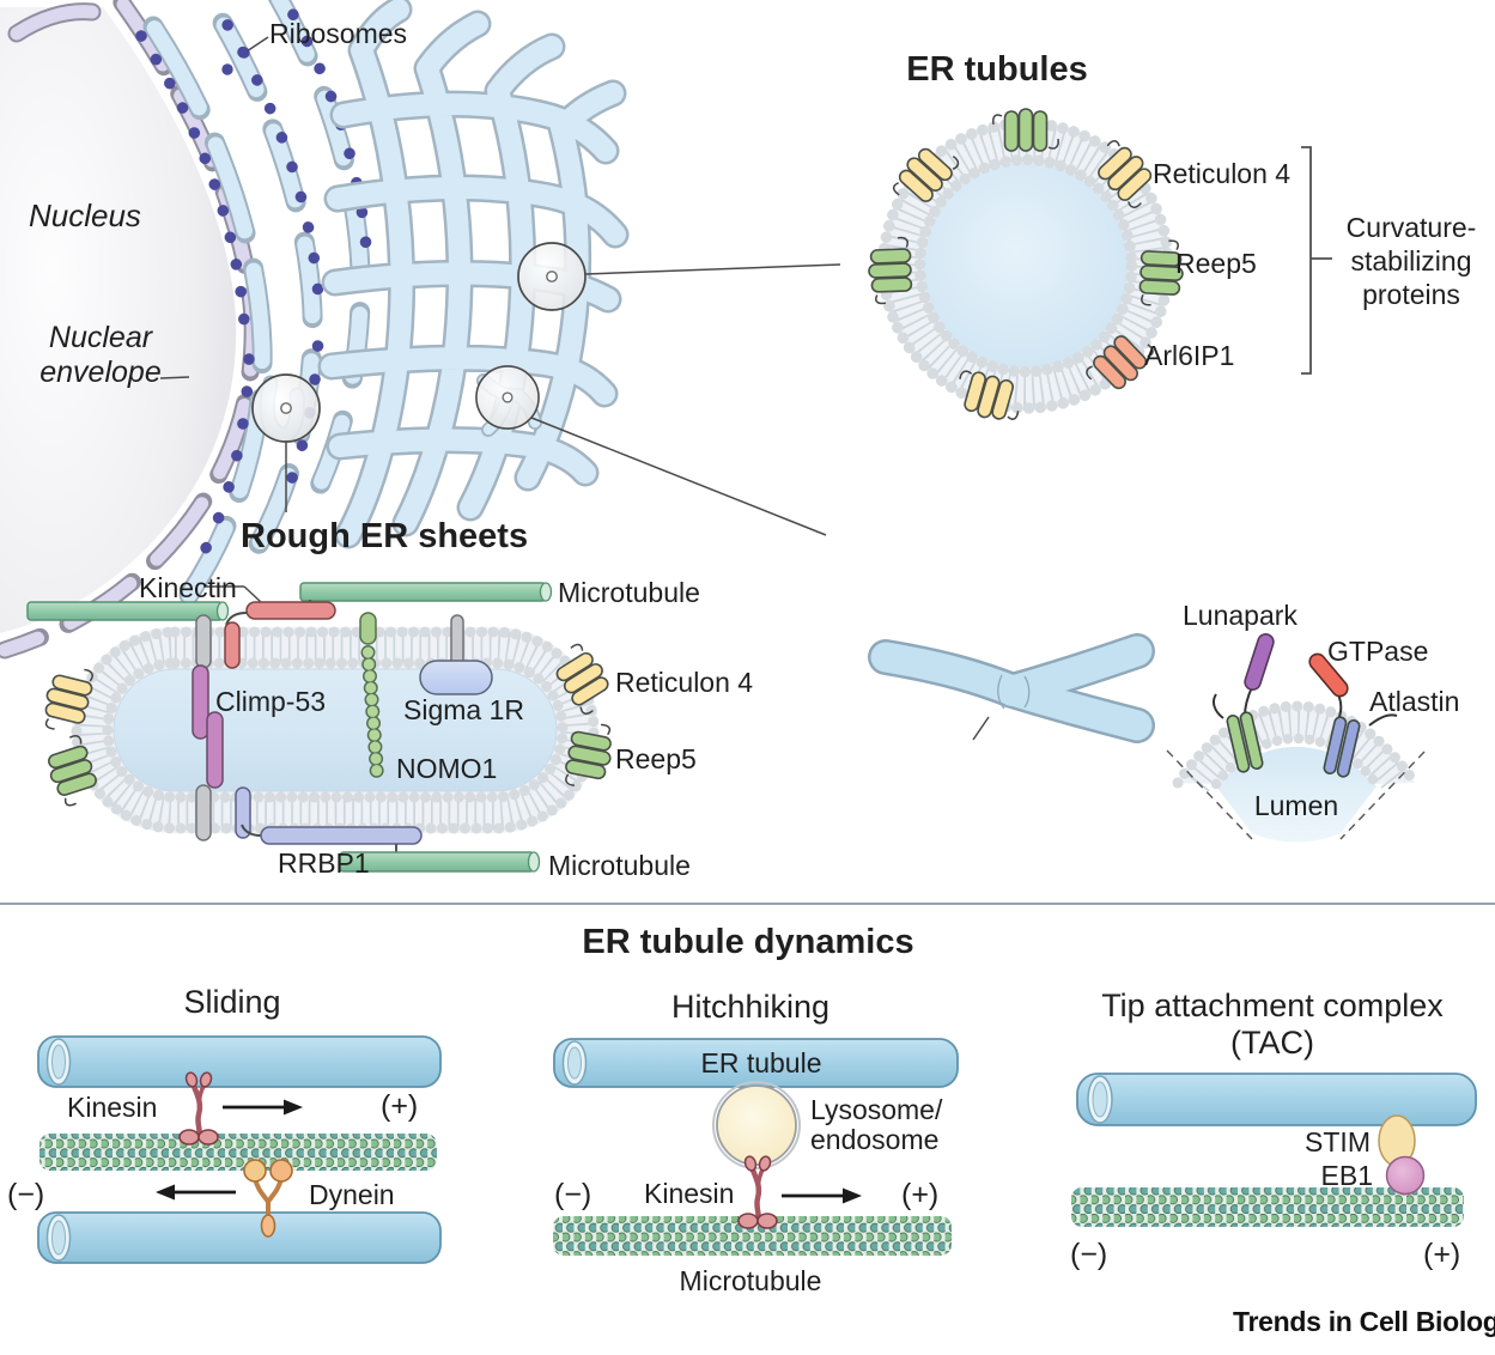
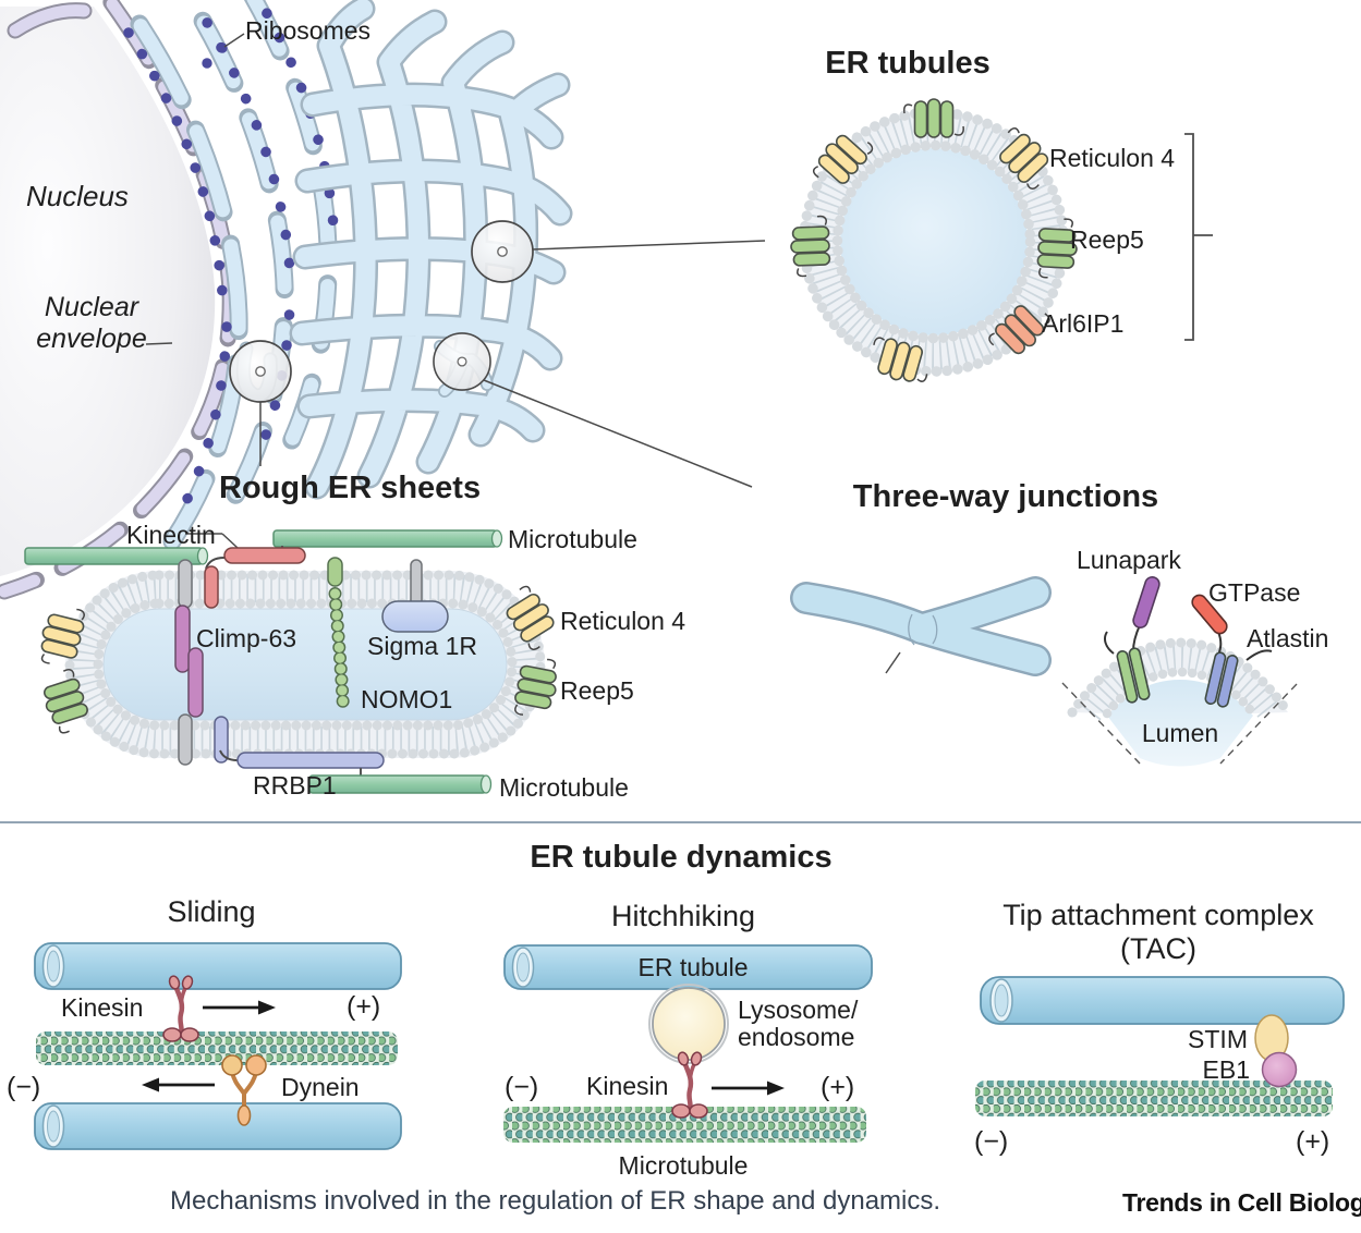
  Ribosomes
  Nucleus
  Nuclear
  envelope
  ER tubules
  Reticulon 4
  Reep5
  Arl6IP1
- Curvature-
- stabilizing
- proteins
  Rough ER sheets
  Kinectin
  Microtubule
- Climp-53
+ Climp-63
  Sigma 1R
  NOMO1
  Reticulon 4
  Reep5
  RRBP1
  Microtubule
+ Three-way junctions
  Lunapark
  GTPase
  Atlastin
  Lumen
  ER tubule dynamics
  Sliding
  Kinesin
  (+)
  (−)
  Dynein
  Hitchhiking
  ER tubule
  Lysosome/
  endosome
  Kinesin
  (−)
  (+)
  Microtubule
  Tip attachment complex
  (TAC)
  STIM
  EB1
  (−)
  (+)
+ Mechanisms involved in the regulation of ER shape and dynamics.
  Trends in Cell Biolog
